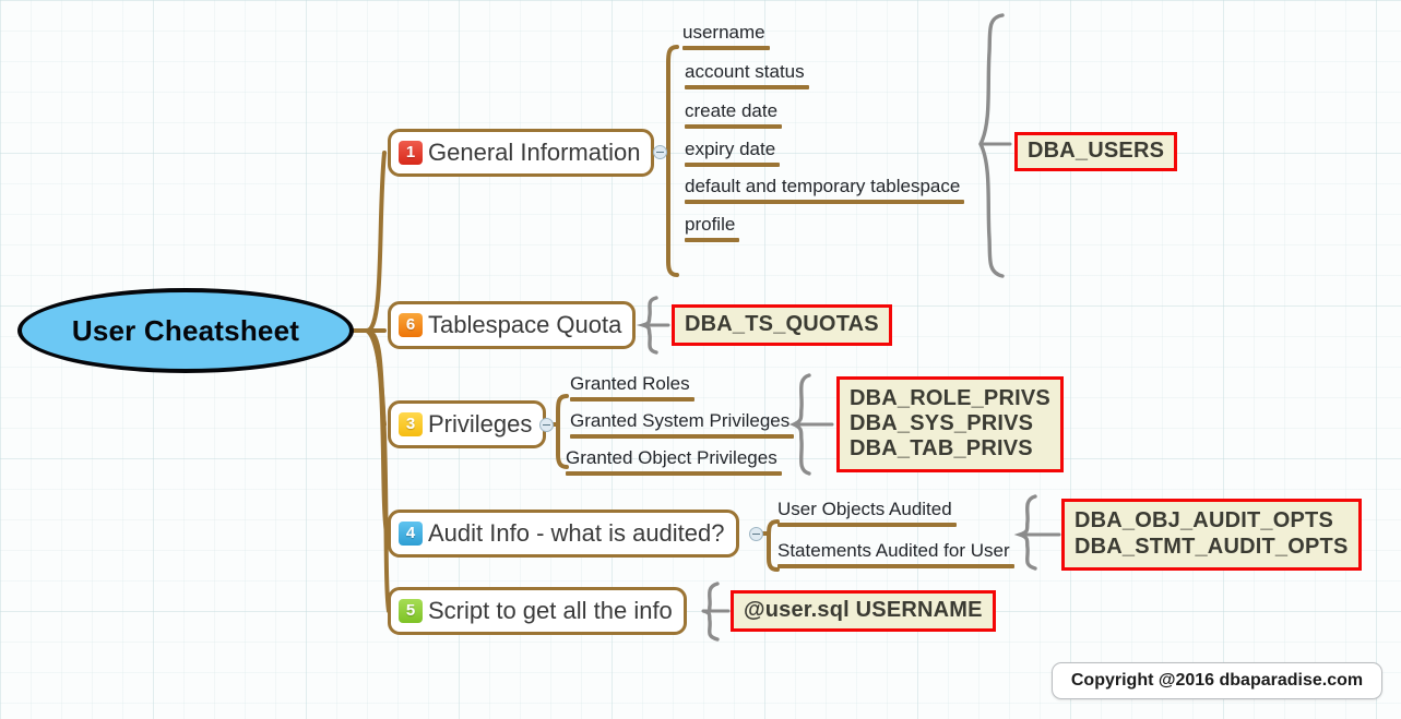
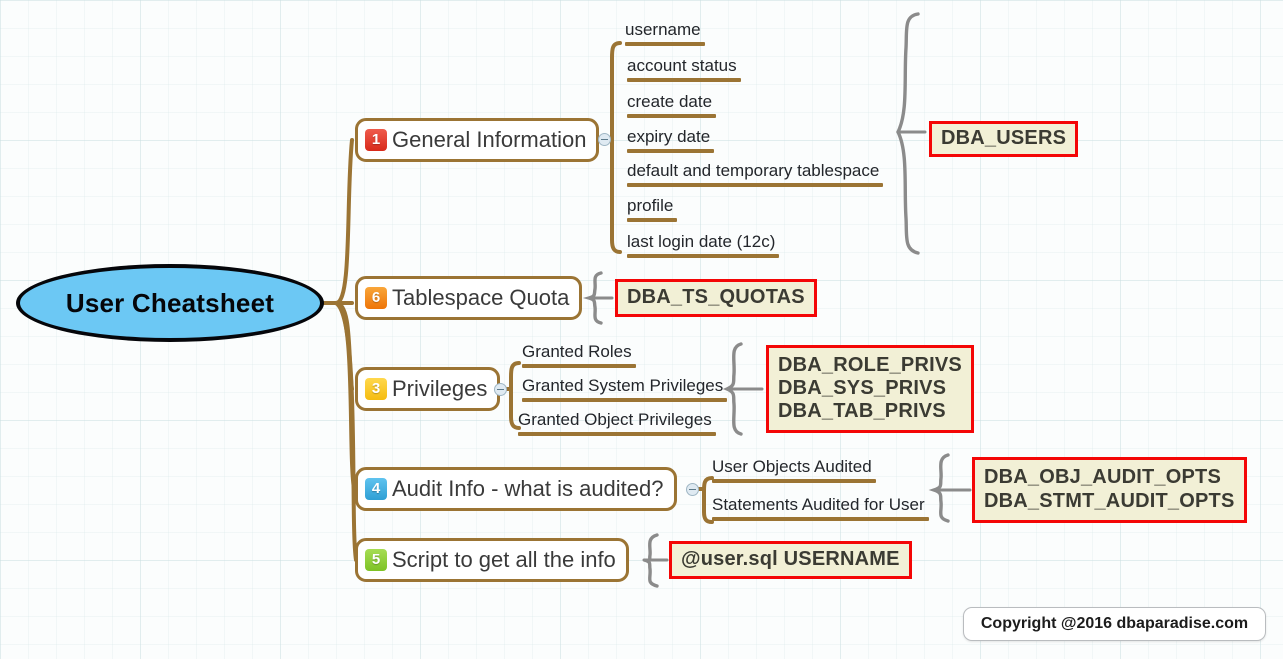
  User Cheatsheet
  1
  General Information
  username
  account status
  create date
  expiry date
  default and temporary tablespace
  profile
+ last login date (12c)
  DBA_USERS
  6
  Tablespace Quota
  DBA_TS_QUOTAS
  3
  Privileges
  Granted Roles
  Granted System Privileges
  Granted Object Privileges
  DBA_ROLE_PRIVS
  DBA_SYS_PRIVS
  DBA_TAB_PRIVS
  4
  Audit Info - what is audited?
  User Objects Audited
  Statements Audited for User
  DBA_OBJ_AUDIT_OPTS
  DBA_STMT_AUDIT_OPTS
  5
  Script to get all the info
  @user.sql USERNAME
  Copyright @2016 dbaparadise.com
